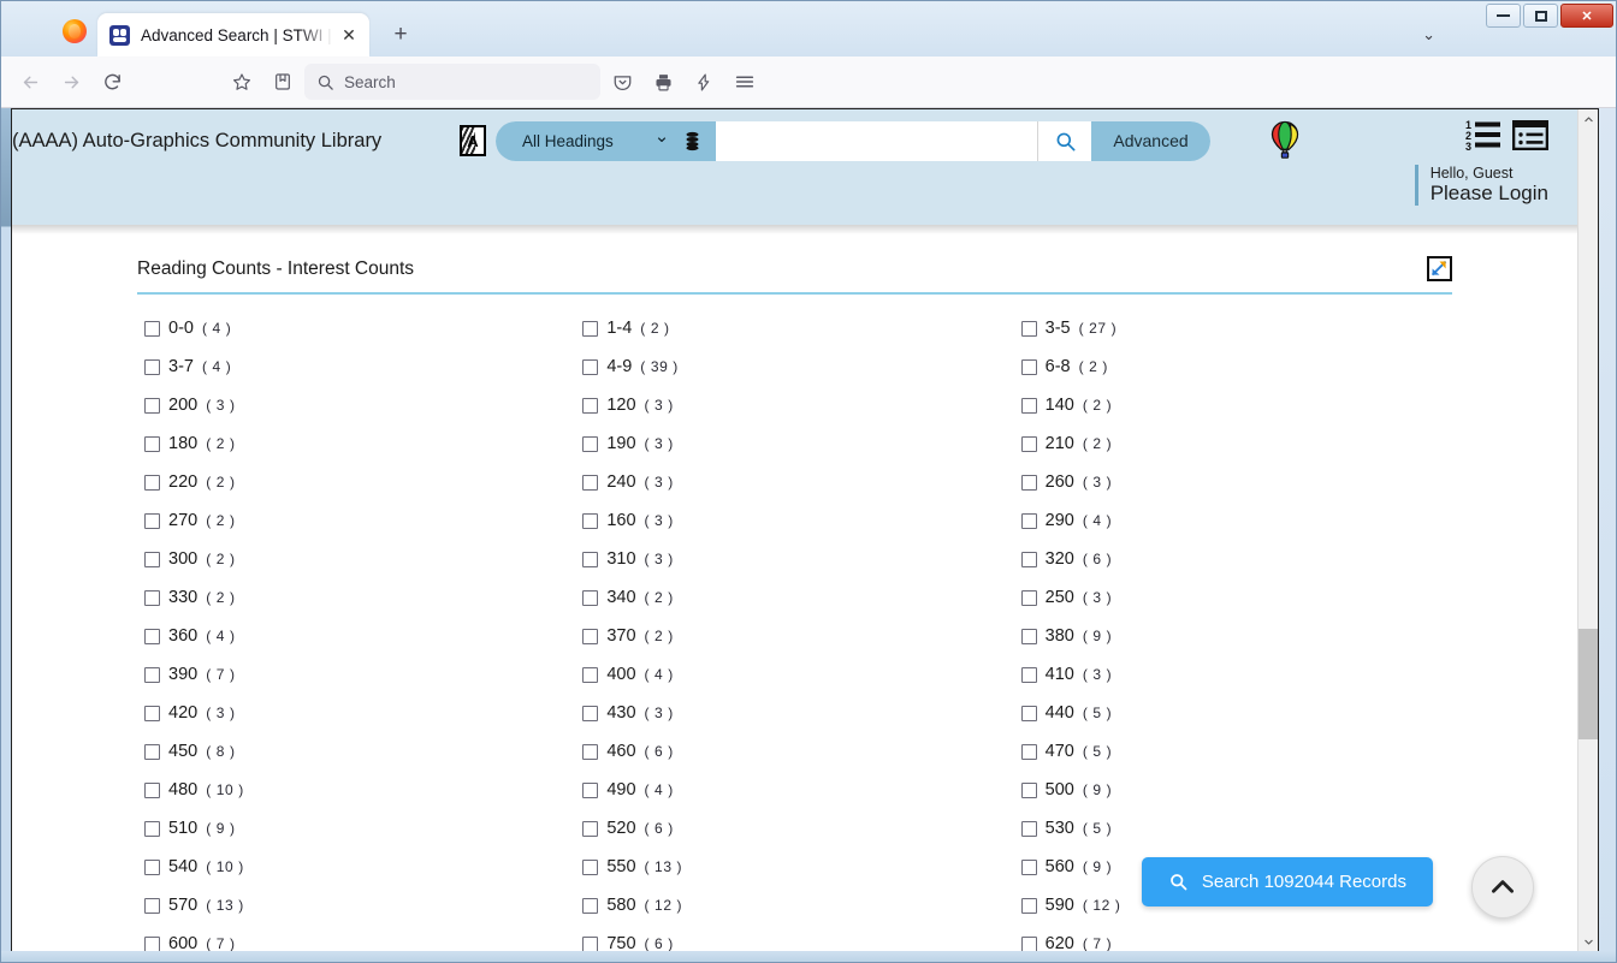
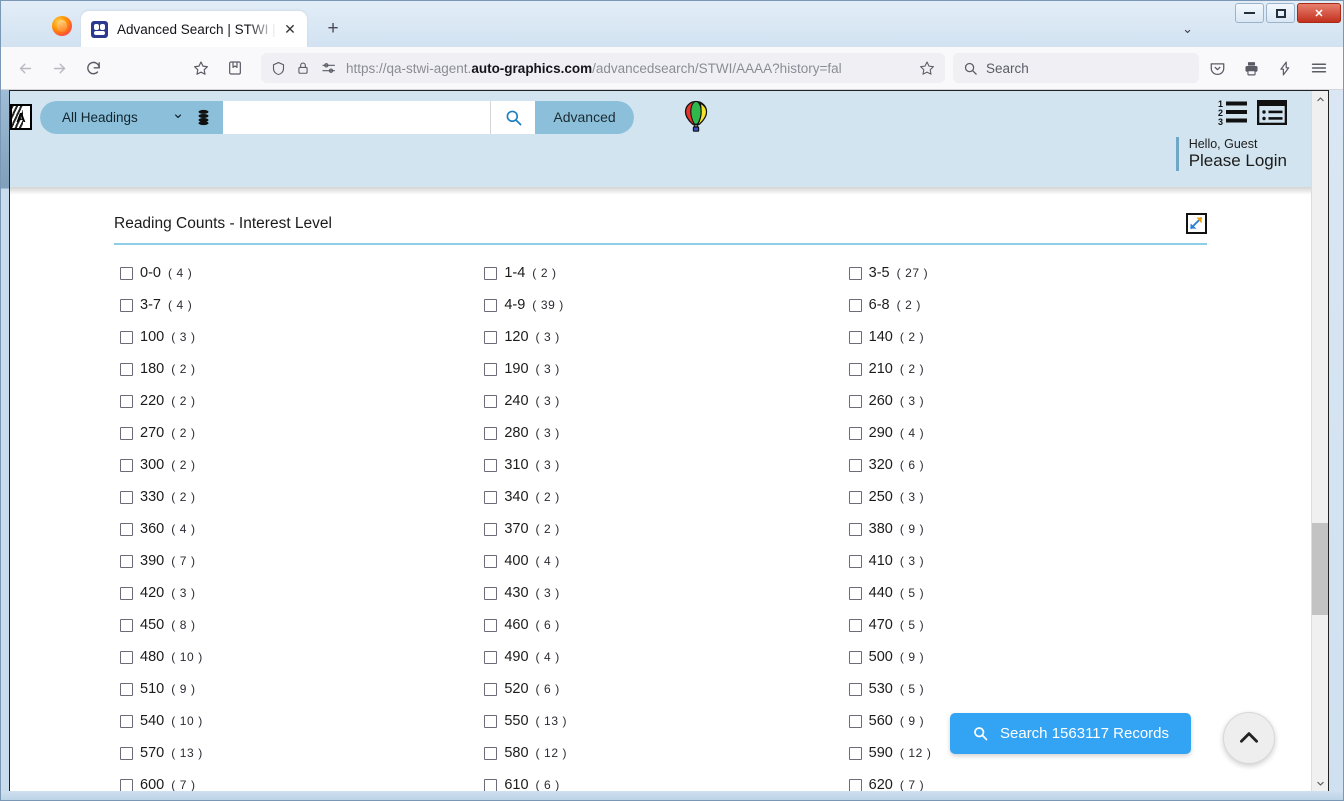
  Advanced Search | STWI |
  ✕
  +
  ⌄
  ✕
+ https://qa-stwi-agent.auto-graphics.com/advancedsearch/STWI/AAAA?history=fal
  Search
- (AAAA) Auto-Graphics Community Library
  A
  All Headings
  ⌄
  Advanced
  1
  2
  3
  Hello, Guest
  Please Login
- Reading Counts - Interest Counts
+ Reading Counts - Interest Level
  0-0
  ( 4 )
  3-7
  ( 4 )
- 200
+ 100
  ( 3 )
  180
  ( 2 )
  220
  ( 2 )
  270
  ( 2 )
  300
  ( 2 )
  330
  ( 2 )
  360
  ( 4 )
  390
  ( 7 )
  420
  ( 3 )
  450
  ( 8 )
  480
  ( 10 )
  510
  ( 9 )
  540
  ( 10 )
  570
  ( 13 )
  600
  ( 7 )
  1-4
  ( 2 )
  4-9
  ( 39 )
  120
  ( 3 )
  190
  ( 3 )
  240
  ( 3 )
- 160
+ 280
  ( 3 )
  310
  ( 3 )
  340
  ( 2 )
  370
  ( 2 )
  400
  ( 4 )
  430
  ( 3 )
  460
  ( 6 )
  490
  ( 4 )
  520
  ( 6 )
  550
  ( 13 )
  580
  ( 12 )
- 750
+ 610
  ( 6 )
  3-5
  ( 27 )
  6-8
  ( 2 )
  140
  ( 2 )
  210
  ( 2 )
  260
  ( 3 )
  290
  ( 4 )
  320
  ( 6 )
  250
  ( 3 )
  380
  ( 9 )
  410
  ( 3 )
  440
  ( 5 )
  470
  ( 5 )
  500
  ( 9 )
  530
  ( 5 )
  560
  ( 9 )
  590
  ( 12 )
  620
  ( 7 )
- Search 1092044 Records
+ Search 1563117 Records
